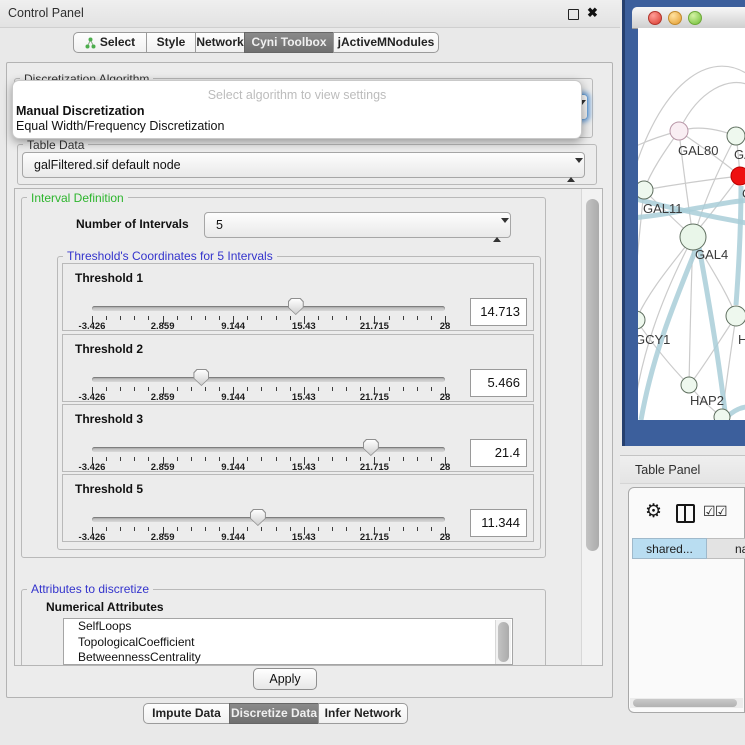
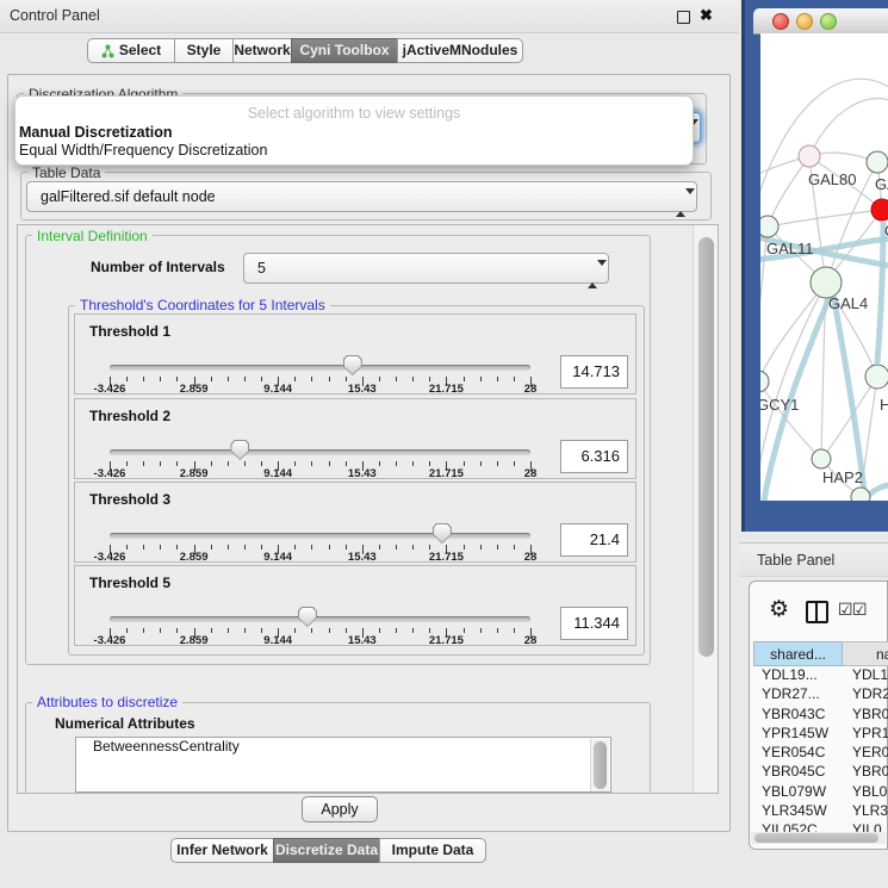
  Control Panel
  ✖
  Select
  Style
  Network
  Cyni Toolbox
  jActiveMNodules
  Discretization Algorithm
  Select algorithm to view settings
  Manual Discretization
  Equal Width/Frequency Discretization
  Table Data
  galFiltered.sif default node
  Interval Definition
  Number of Intervals
  5
  Threshold's Coordinates for 5 Intervals
  Threshold 1
  -3.426
  2.859
  9.144
  15.43
  21.715
  28
  14.713
  Threshold 2
  -3.426
  2.859
  9.144
  15.43
  21.715
  28
- 5.466
+ 6.316
  Threshold 3
  -3.426
  2.859
  9.144
  15.43
  21.715
  28
  21.4
  Threshold 5
  -3.426
  2.859
  9.144
  15.43
  21.715
  28
  11.344
  Attributes to discretize
  Numerical Attributes
- SelfLoops
- TopologicalCoefficient
  BetweennessCentrality
  Apply
- Impute Data
+ Infer Network
  Discretize Data
- Infer Network
+ Impute Data
  GAL80
  GAL11
  GAL4
  GCY1
  H
  HAP2
  Table Panel
  ⚙
  ☑
  ☑
  shared...
+ YDL19... YDL1
+ YDR27... YDR2
+ YBR043C YBR0
+ YPR145W YPR1
+ YER054C YER0
+ YBR045C YBR0
+ YBL079W YBL0
+ YLR345W YLR3
+ YIL052C YIL0
